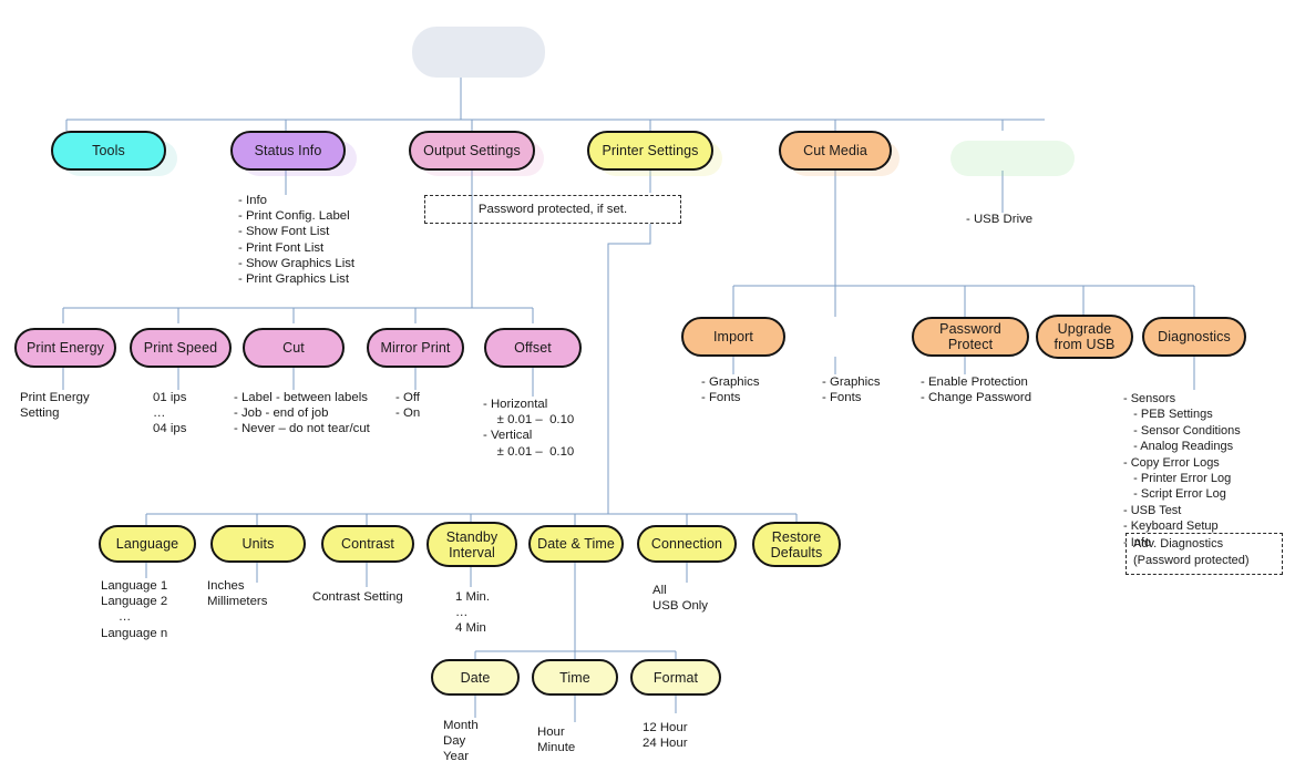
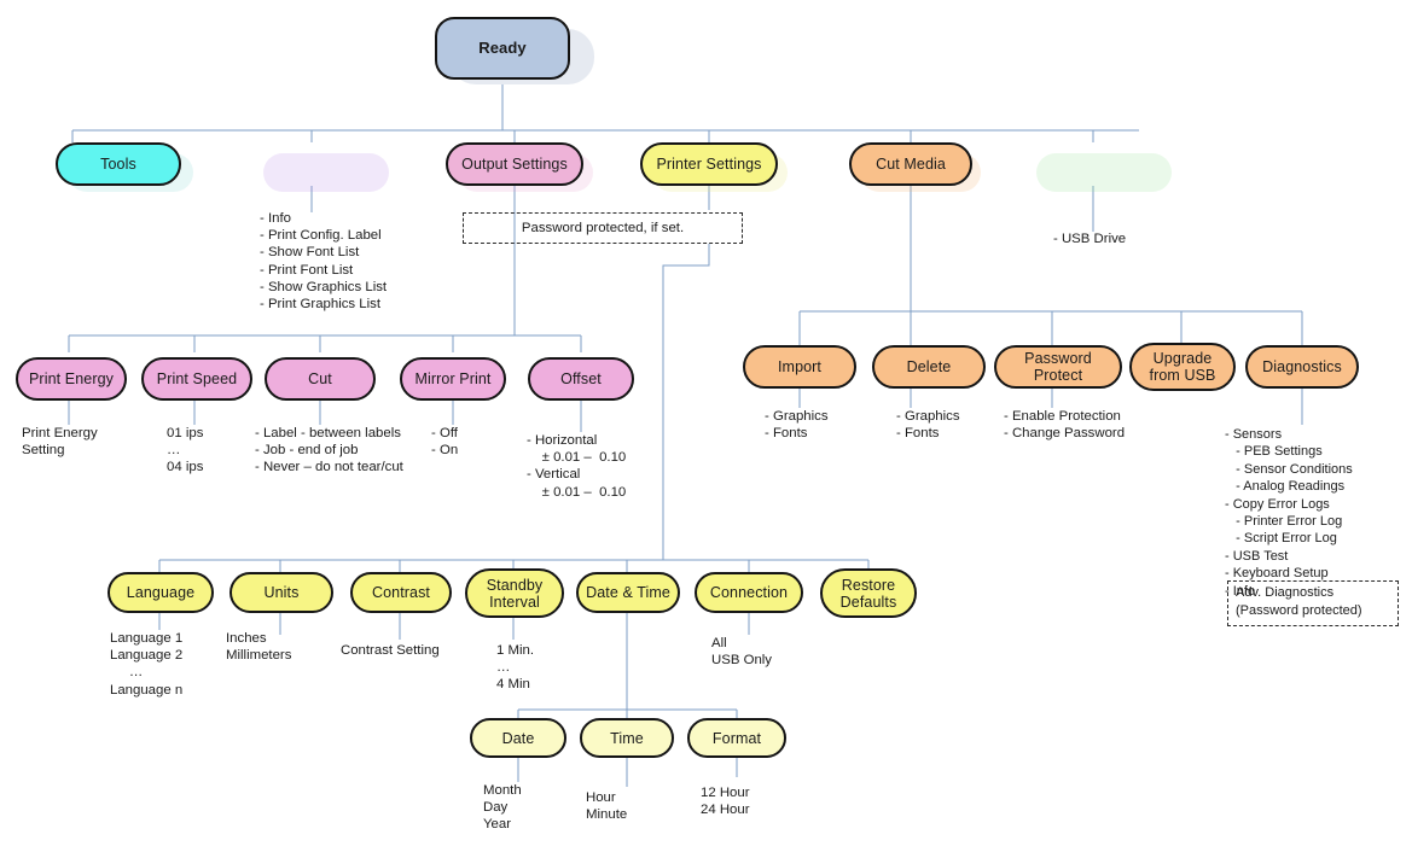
+ Ready
  Tools
- Status Info
  Output Settings
  Printer Settings
  Cut Media
  - Info
  - Print Config. Label
  - Show Font List
  - Print Font List
  - Show Graphics List
  - Print Graphics List
  Password protected, if set.
  - USB Drive
  Print Energy
  Print Energy
  Setting
  Print Speed
  01 ips
  …
  04 ips
  Cut
  - Label - between labels
  - Job - end of job
  - Never – do not tear/cut
  Mirror Print
  - Off
  - On
  Offset
  - Horizontal
  ± 0.01 – 0.10
  - Vertical
  ± 0.01 – 0.10
  Import
  - Graphics
  - Fonts
+ Delete
  - Graphics
  - Fonts
  Password Protect
  - Enable Protection
  - Change Password
  Upgrade from USB
  Diagnostics
  - Sensors
  - PEB Settings
  - Sensor Conditions
  - Analog Readings
  - Copy Error Logs
  - Printer Error Log
  - Script Error Log
  - USB Test
  - Keyboard Setup
  - Info
  Adv. Diagnostics
  (Password protected)
  Language
  Language 1
  Language 2
  …
  Language n
  Units
  Inches
  Millimeters
  Contrast
  Contrast Setting
  Standby Interval
  1 Min.
  …
  4 Min
  Date & Time
  Connection
  All
  USB Only
  Restore Defaults
  Date
  Month
  Day
  Year
  Time
  Hour
  Minute
  Format
  12 Hour
  24 Hour
